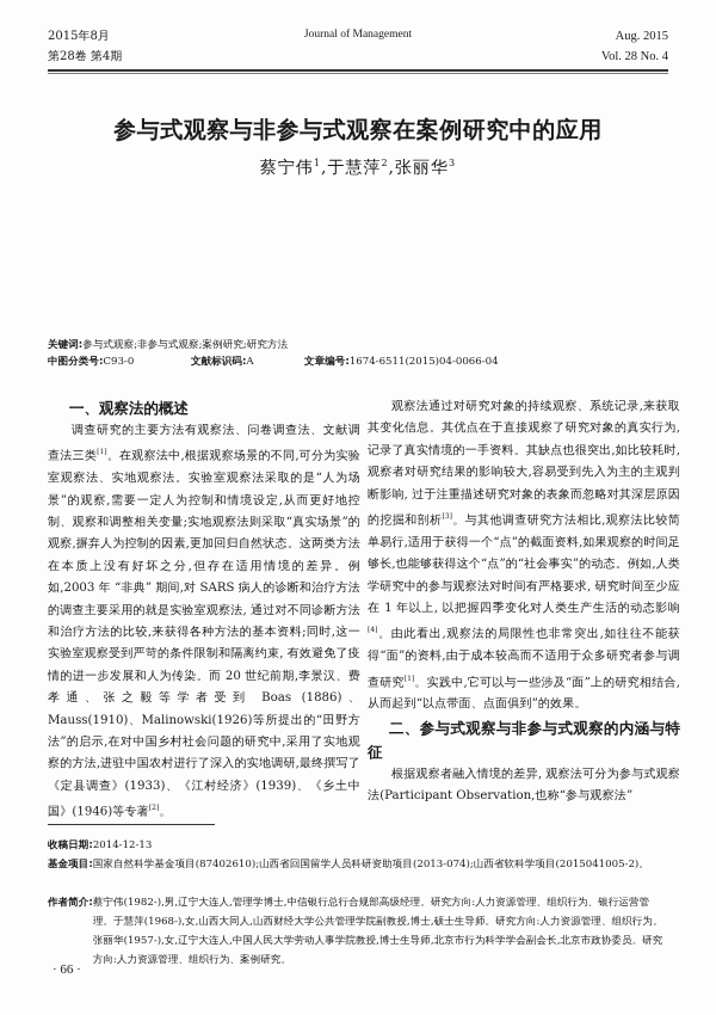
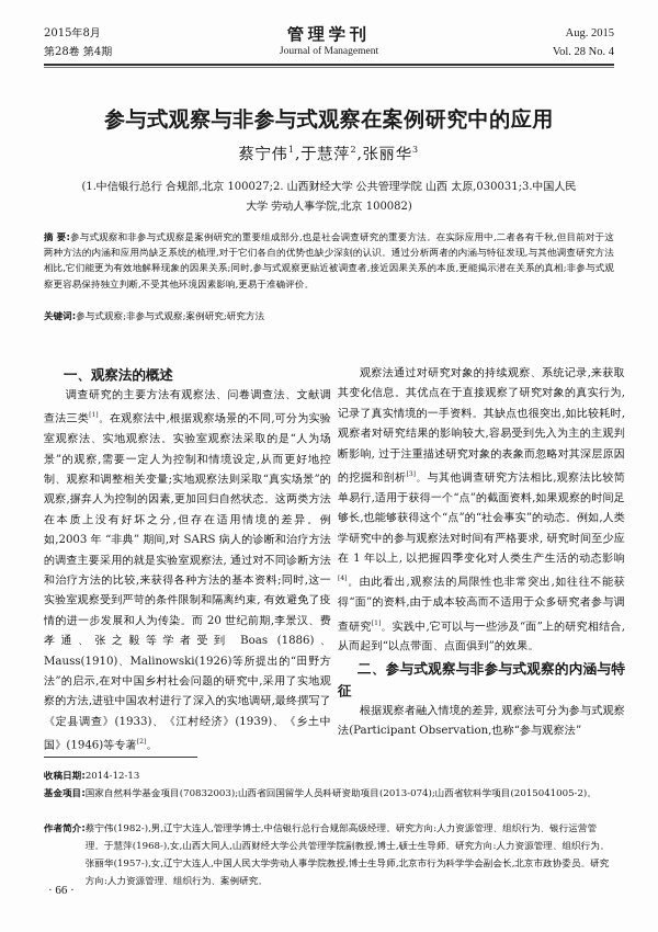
  2015年8月
  第28卷 第4期
+ 管理学刊
  Journal of Management
  Aug. 2015
  Vol. 28 No. 4
  参与式观察与非参与式观察在案例研究中的应用
  蔡宁伟1,于慧萍2,张丽华3
+ (1.中信银行总行 合规部,北京 100027;2. 山西财经大学 公共管理学院 山西 太原,030031;3.中国人民
+ 大学 劳动人事学院,北京 100082)
+ 摘 要:参与式观察和非参与式观察是案例研究的重要组成部分,也是社会调查研究的重要方法。在实际应用中,二者各有千秋,但目前对于这两种方法的内涵和应用尚缺乏系统的梳理,对于它们各自的优势也缺少深刻的认识。通过分析两者的内涵与特征发现,与其他调查研究方法相比,它们能更为有效地解释现象的因果关系;同时,参与式观察更贴近被调查者,接近因果关系的本质,更能揭示潜在关系的真相;非参与式观察更容易保持独立判断,不受其他环境因素影响,更易于准确评价。
  关键词:参与式观察;非参与式观察;案例研究;研究方法
- 中图分类号:C93-0
- 文献标识码:A
- 文章编号:1674-6511(2015)04-0066-04
  一、观察法的概述
  调查研究的主要方法有观察法、问卷调查法、文献调查法三类 。在观察法中,根据观察场景的不同,可分为实验室观察法、实地观察法。实验室观察法采取的是“人为场景”的观察,需要一定人为控制和情境设定,从而更好地控制、观察和调整相关变量;实地观察法则采取“真实场景”的观察,摒弃人为控制的因素,更加回归自然状态。这两类方法在本质上没有好坏之分,但存在适用情境的差异。例如,2003 年 “非典” 期间,对 SARS 病人的诊断和治疗方法的调查主要采用的就是实验室观察法, 通过对不同诊断方法和治疗方法的比较,来获得各种方法的基本资料;同时,这一实验室观察受到严苛的条件限制和隔离约束, 有效避免了疫情的进一步发展和人为传染。而 20 世纪前期,李景汉、费孝通、张之毅等学者受到 Boas (1886)、Mauss(1910)、Malinowski(1926)等所提出的“田野方法”的启示,在对中国乡村社会问题的研究中,采用了实地观察的方法,进驻中国农村进行了深入的实地调研,最终撰写了《定县调查》(1933)、《江村经济》(1939)、《乡土中国》(1946)等专著 。
  观察法通过对研究对象的持续观察、系统记录,来获取其变化信息。其优点在于直接观察了研究对象的真实行为,记录了真实情境的一手资料。其缺点也很突出,如比较耗时,观察者对研究结果的影响较大,容易受到先入为主的主观判断影响, 过于注重描述研究对象的表象而忽略对其深层原因的挖掘和剖析 。与其他调查研究方法相比,观察法比较简单易行,适用于获得一个“点”的截面资料,如果观察的时间足够长,也能够获得这个“点”的“社会事实”的动态。例如,人类学研究中的参与观察法对时间有严格要求, 研究时间至少应在 1 年以上, 以把握四季变化对人类生产生活的动态影响。由此看出,观察法的局限性也非常突出,如往往不能获得“面”的资料,由于成本较高而不适用于众多研究者参与调查研究 。实践中,它可以与一些涉及“面”上的研究相结合,从而起到“以点带面、点面俱到”的效果。
  二、参与式观察与非参与式观察的内涵与特征
  根据观察者融入情境的差异, 观察法可分为参与式观察法(Participant Observation,也称“参与观察法”
  收稿日期:
  2014-12-13
  基金项目:
- 国家自然科学基金项目(87402610);山西省回国留学人员科研资助项目(2013-074);山西省软科学项目(2015041005-2)。
+ 国家自然科学基金项目(70832003);山西省回国留学人员科研资助项目(2013-074);山西省软科学项目(2015041005-2)。
  作者简介:
  蔡宁伟(1982-),男,辽宁大连人,管理学博士,中信银行总行合规部高级经理。研究方向:人力资源管理、组织行为、银行运营管理。于慧萍(1968-),女,山西大同人,山西财经大学公共管理学院副教授,博士,硕士生导师。研究方向:人力资源管理、组织行为。张丽华(1957-),女,辽宁大连人,中国人民大学劳动人事学院教授,博士生导师,北京市行为科学学会副会长,北京市政协委员。研究方向:人力资源管理、组织行为、案例研究。
  · 66 ·
